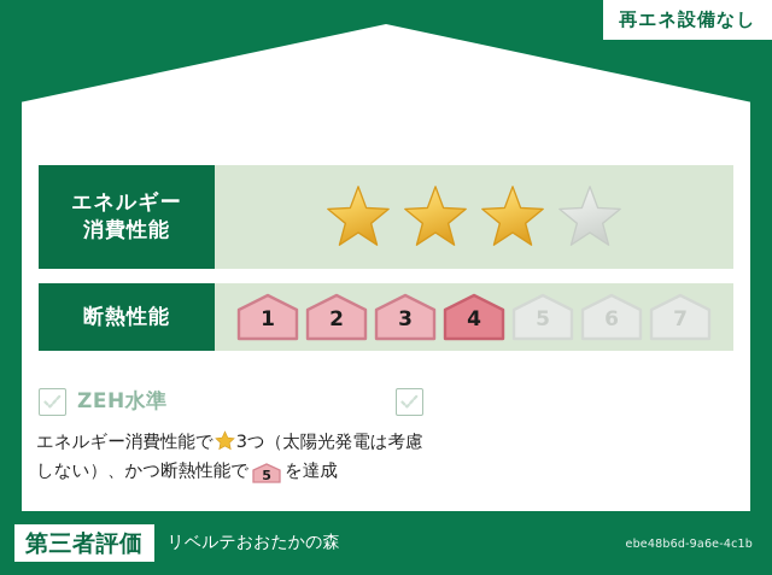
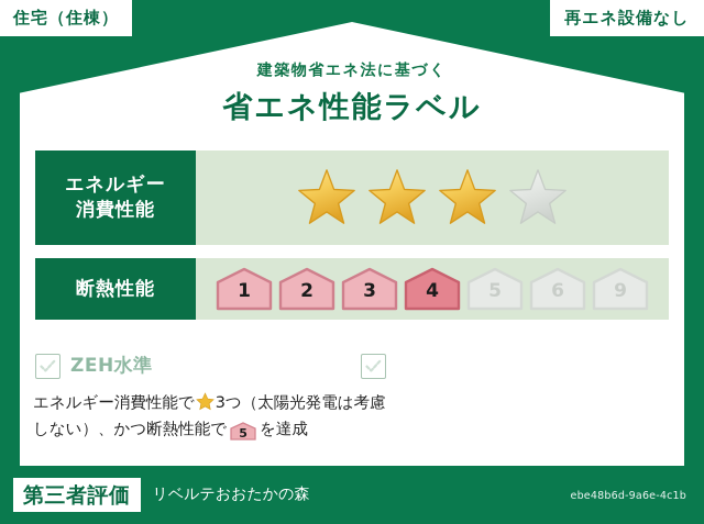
+ 住宅（住棟）
  再エネ設備なし
+ 建築物省エネ法に基づく
+ 省エネ性能ラベル
  エネルギー
  消費性能
  断熱性能
  1
  2
  3
  4
  5
  6
- 7
+ 9
  ZEH水準
  エネルギー消費性能で 3つ（太陽光発電は考慮しない）、かつ断熱性能で
  5
  を達成
  第三者評価
  リベルテおおたかの森
  ebe48b6d-9a6e-4c1b
